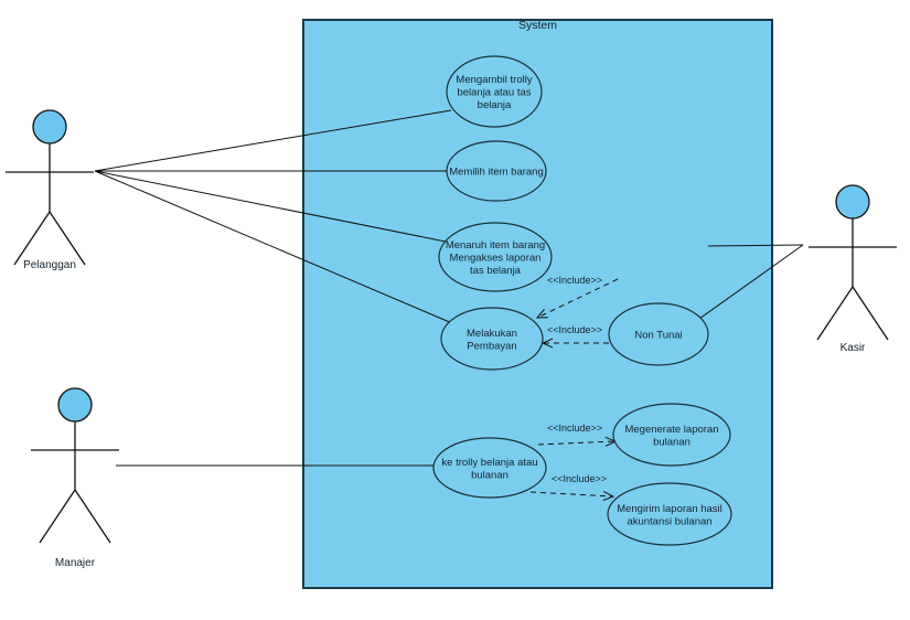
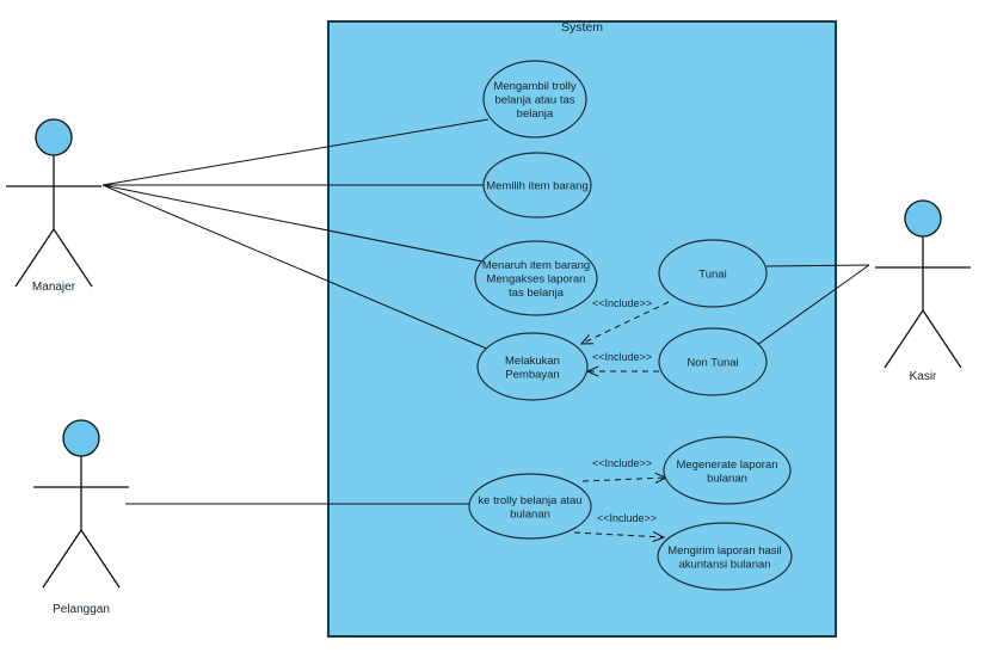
  System
  <<Include>>
  <<Include>>
  <<Include>>
  <<Include>>
  Mengambil trolly
  belanja atau tas
  belanja
  Memilih item barang
  Menaruh item barang
  Mengakses laporan
  tas belanja
  Melakukan
  Pembayan
+ Tunai
  Non Tunai
  ke trolly belanja atau
  bulanan
  Megenerate laporan
  bulanan
  Mengirim laporan hasil
  akuntansi bulanan
- Pelanggan
+ Manajer
  Kasir
- Manajer
+ Pelanggan
